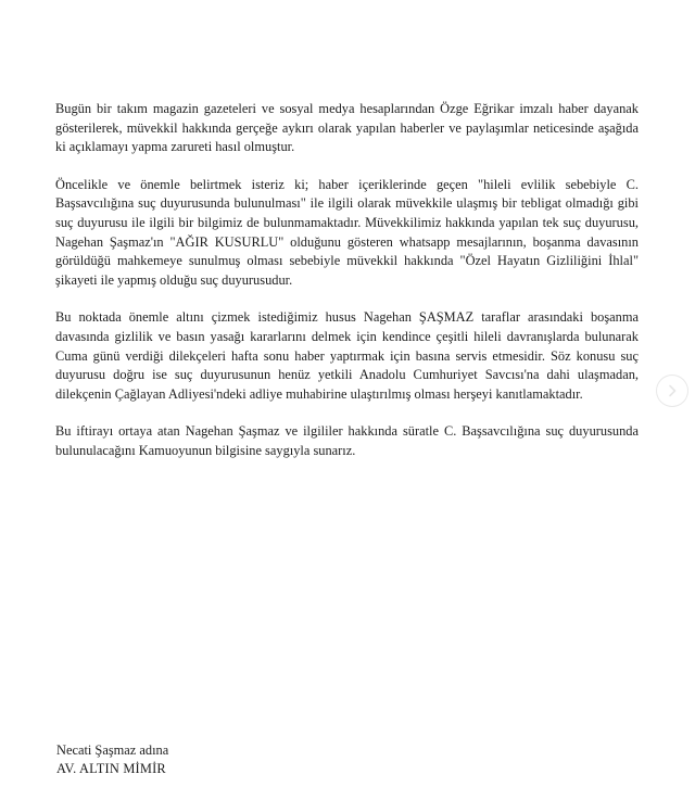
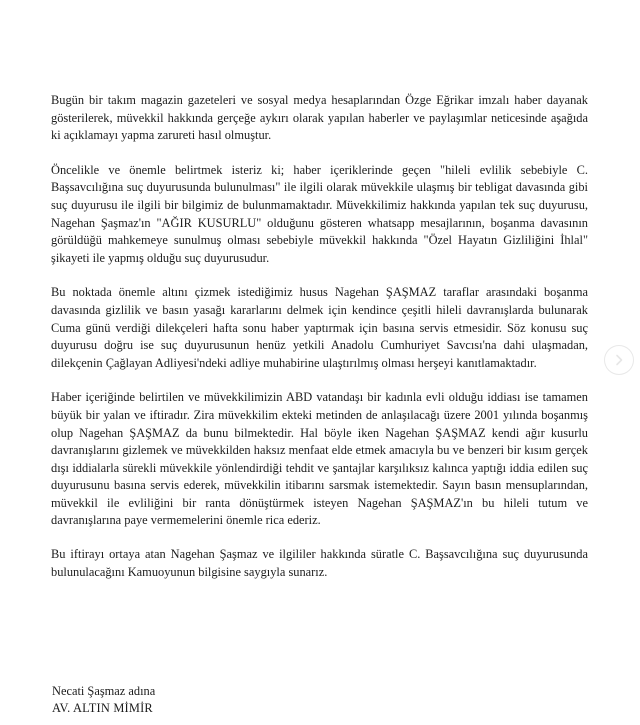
  Bugün bir takım magazin gazeteleri ve sosyal medya hesaplarından Özge Eğrikar imzalı haber dayanak gösterilerek, müvekkil hakkında gerçeğe aykırı olarak yapılan haberler ve paylaşımlar neticesinde aşağıda ki açıklamayı yapma zarureti hasıl olmuştur.
- Öncelikle ve önemle belirtmek isteriz ki; haber içeriklerinde geçen "hileli evlilik sebebiyle C. Başsavcılığına suç duyurusunda bulunulması" ile ilgili olarak müvekkile ulaşmış bir tebligat olmadığı gibi suç duyurusu ile ilgili bir bilgimiz de bulunmamaktadır. Müvekkilimiz hakkında yapılan tek suç duyurusu, Nagehan Şaşmaz'ın "AĞIR KUSURLU" olduğunu gösteren whatsapp mesajlarının, boşanma davasının görüldüğü mahkemeye sunulmuş olması sebebiyle müvekkil hakkında "Özel Hayatın Gizliliğini İhlal" şikayeti ile yapmış olduğu suç duyurusudur.
+ Öncelikle ve önemle belirtmek isteriz ki; haber içeriklerinde geçen "hileli evlilik sebebiyle C. Başsavcılığına suç duyurusunda bulunulması" ile ilgili olarak müvekkile ulaşmış bir tebligat davasında gibi suç duyurusu ile ilgili bir bilgimiz de bulunmamaktadır. Müvekkilimiz hakkında yapılan tek suç duyurusu, Nagehan Şaşmaz'ın "AĞIR KUSURLU" olduğunu gösteren whatsapp mesajlarının, boşanma davasının görüldüğü mahkemeye sunulmuş olması sebebiyle müvekkil hakkında "Özel Hayatın Gizliliğini İhlal" şikayeti ile yapmış olduğu suç duyurusudur.
  Bu noktada önemle altını çizmek istediğimiz husus Nagehan ŞAŞMAZ taraflar arasındaki boşanma davasında gizlilik ve basın yasağı kararlarını delmek için kendince çeşitli hileli davranışlarda bulunarak Cuma günü verdiği dilekçeleri hafta sonu haber yaptırmak için basına servis etmesidir. Söz konusu suç duyurusu doğru ise suç duyurusunun henüz yetkili Anadolu Cumhuriyet Savcısı'na dahi ulaşmadan, dilekçenin Çağlayan Adliyesi'ndeki adliye muhabirine ulaştırılmış olması herşeyi kanıtlamaktadır.
+ Haber içeriğinde belirtilen ve müvekkilimizin ABD vatandaşı bir kadınla evli olduğu iddiası ise tamamen büyük bir yalan ve iftiradır. Zira müvekkilim ekteki metinden de anlaşılacağı üzere 2001 yılında boşanmış olup Nagehan ŞAŞMAZ da bunu bilmektedir. Hal böyle iken Nagehan ŞAŞMAZ kendi ağır kusurlu davranışlarını gizlemek ve müvekkilden haksız menfaat elde etmek amacıyla bu ve benzeri bir kısım gerçek dışı iddialarla sürekli müvekkile yönlendirdiği tehdit ve şantajlar karşılıksız kalınca yaptığı iddia edilen suç duyurusunu basına servis ederek, müvekkilin itibarını sarsmak istemektedir. Sayın basın mensuplarından, müvekkil ile evliliğini bir ranta dönüştürmek isteyen Nagehan ŞAŞMAZ'ın bu hileli tutum ve davranışlarına paye vermemelerini önemle rica ederiz.
  Bu iftirayı ortaya atan Nagehan Şaşmaz ve ilgililer hakkında süratle C. Başsavcılığına suç duyurusunda bulunulacağını Kamuoyunun bilgisine saygıyla sunarız.
  Necati Şaşmaz adına
  AV. ALTIN MİMİR
